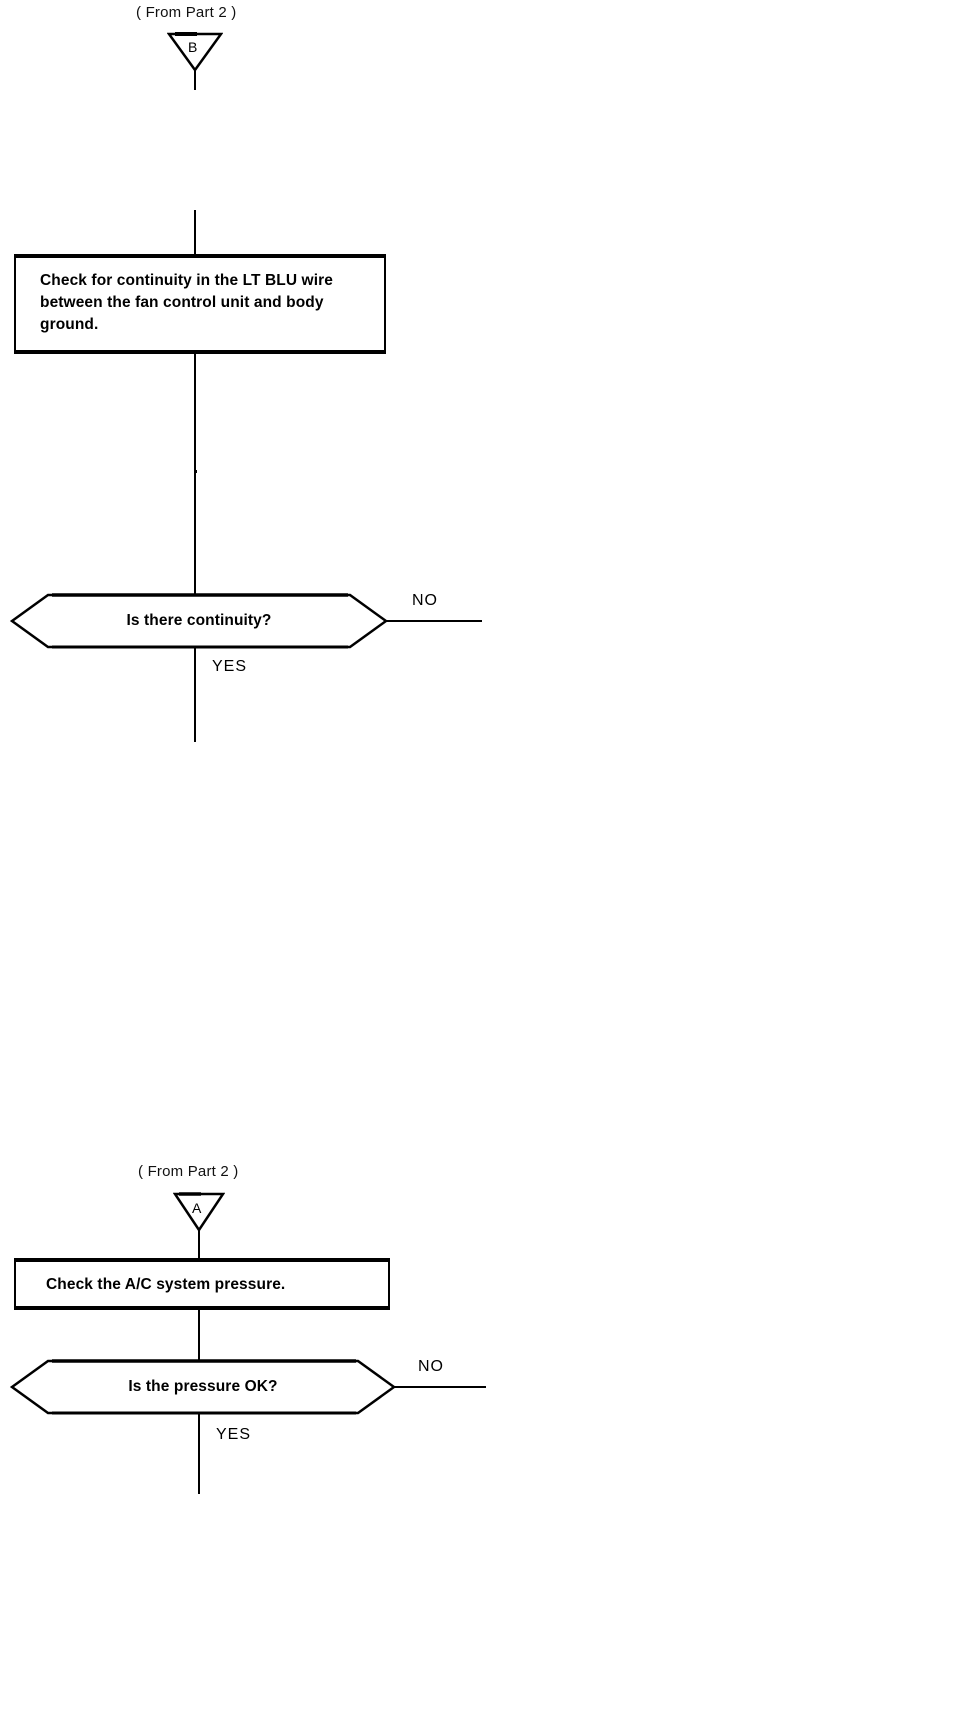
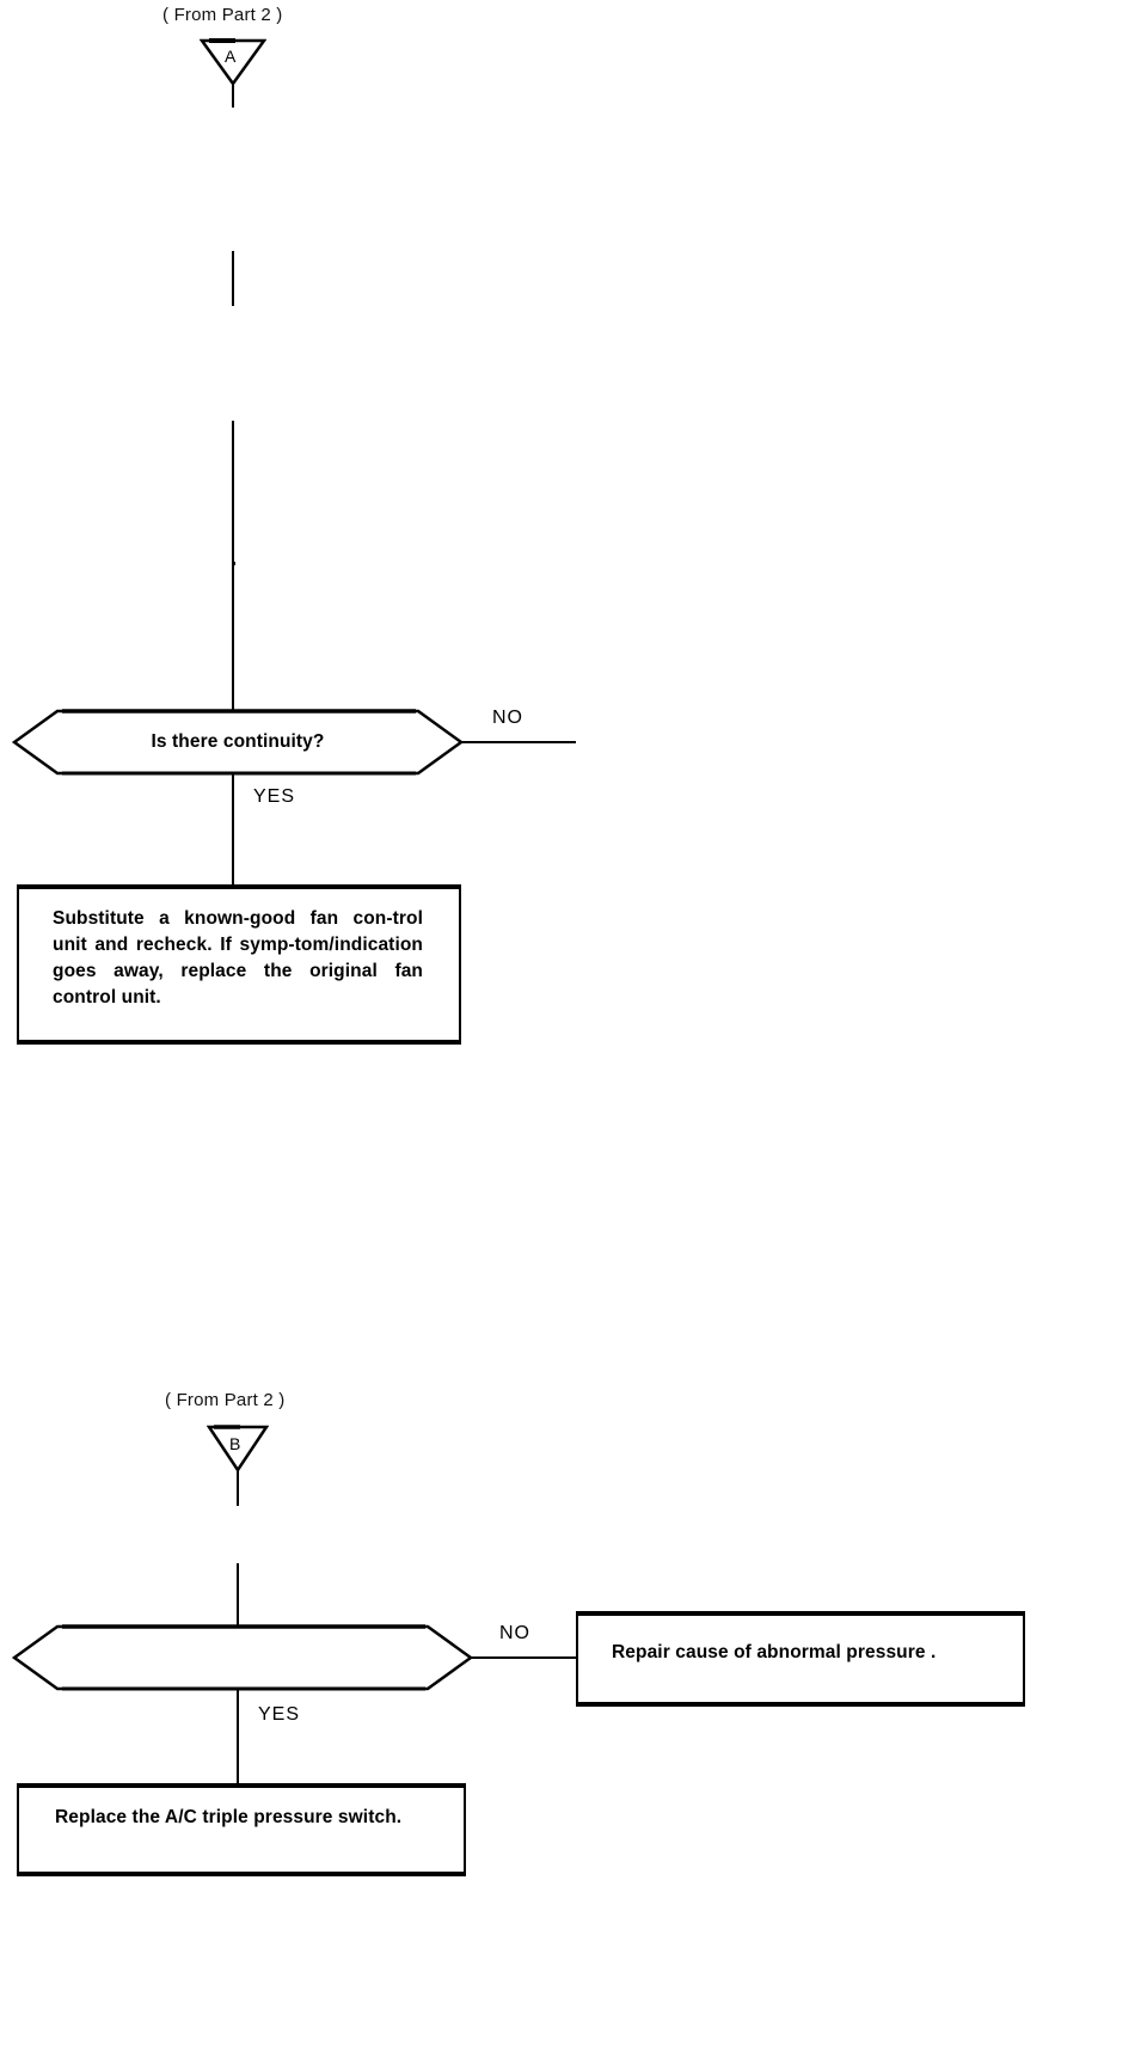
  ( From Part 2 )
- B
+ A
- Check for continuity in the LT BLU wire between the fan control unit and body ground.
  Is there continuity?
  NO
  YES
+ Substitute a known-good fan con-trol unit and recheck. If symp-tom/indication goes away, replace the original fan control unit.
  ( From Part 2 )
- A
+ B
- Check the A/C system pressure.
- Is the pressure OK?
  NO
+ Repair cause of abnormal pressure .
  YES
+ Replace the A/C triple pressure switch.
